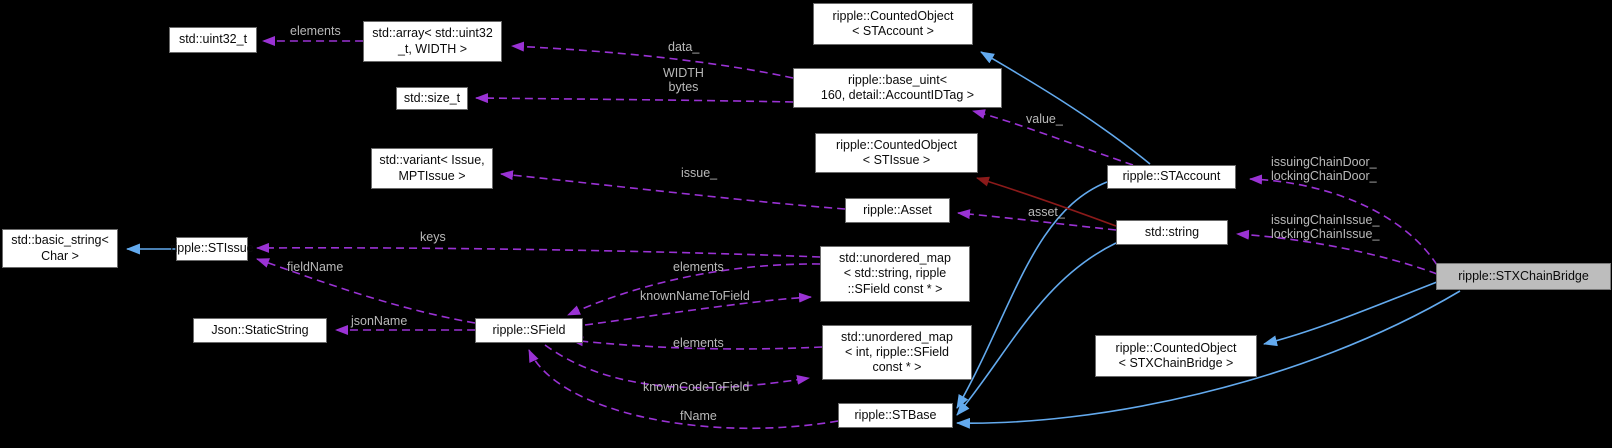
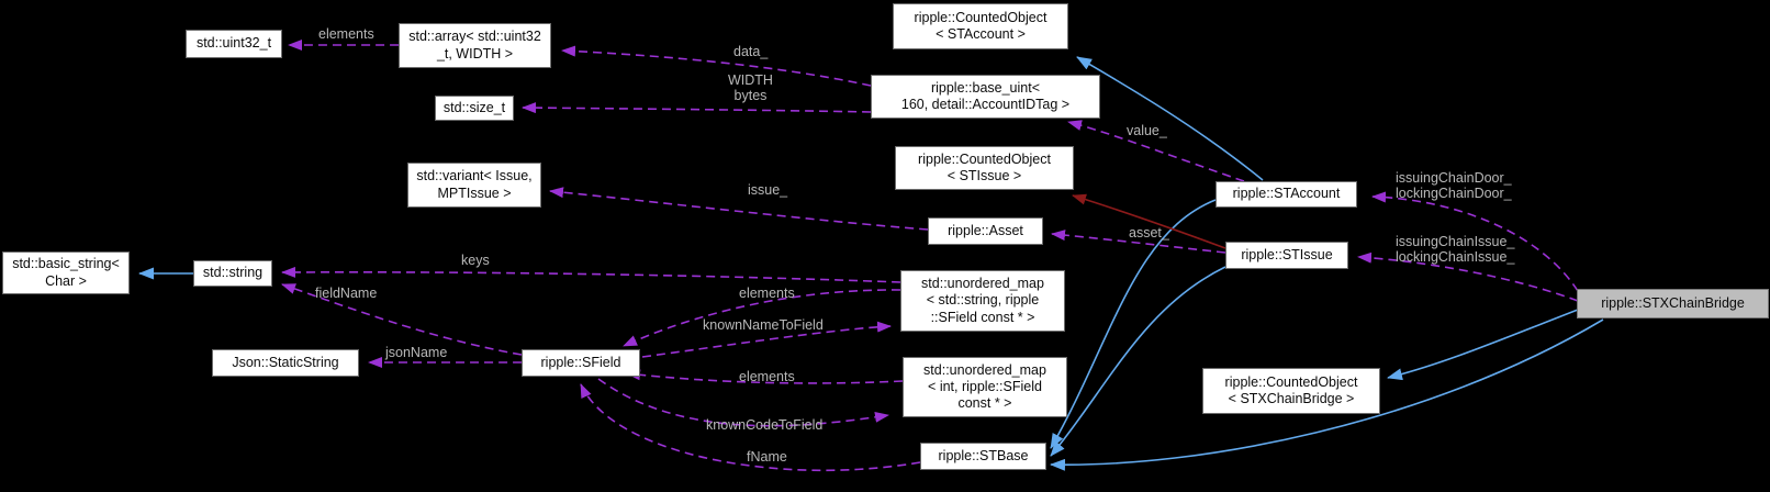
  std::uint32_t
  std::array< std::uint32
  _t, WIDTH >
  std::size_t
  ripple::CountedObject
  < STAccount >
  ripple::base_uint<
  160, detail::AccountIDTag >
  std::variant< Issue,
  MPTIssue >
  ripple::CountedObject
  < STIssue >
  ripple::Asset
  ripple::STAccount
- std::string
+ ripple::STIssue
  std::basic_string<
  Char >
- ripple::STIssue
+ std::string
  Json::StaticString
  ripple::SField
  std::unordered_map
  < std::string, ripple
  ::SField const * >
  std::unordered_map
  < int, ripple::SField
  const * >
  ripple::CountedObject
  < STXChainBridge >
  ripple::STBase
  ripple::STXChainBridge
  elements
  data_
  WIDTH
  bytes
  value_
  issue_
  asset_
  issuingChainDoor_
  lockingChainDoor_
  issuingChainIssue_
  lockingChainIssue_
  keys
  fieldName
  jsonName
  elements
  knownNameToField
  elements
  knownCodeToField
  fName
